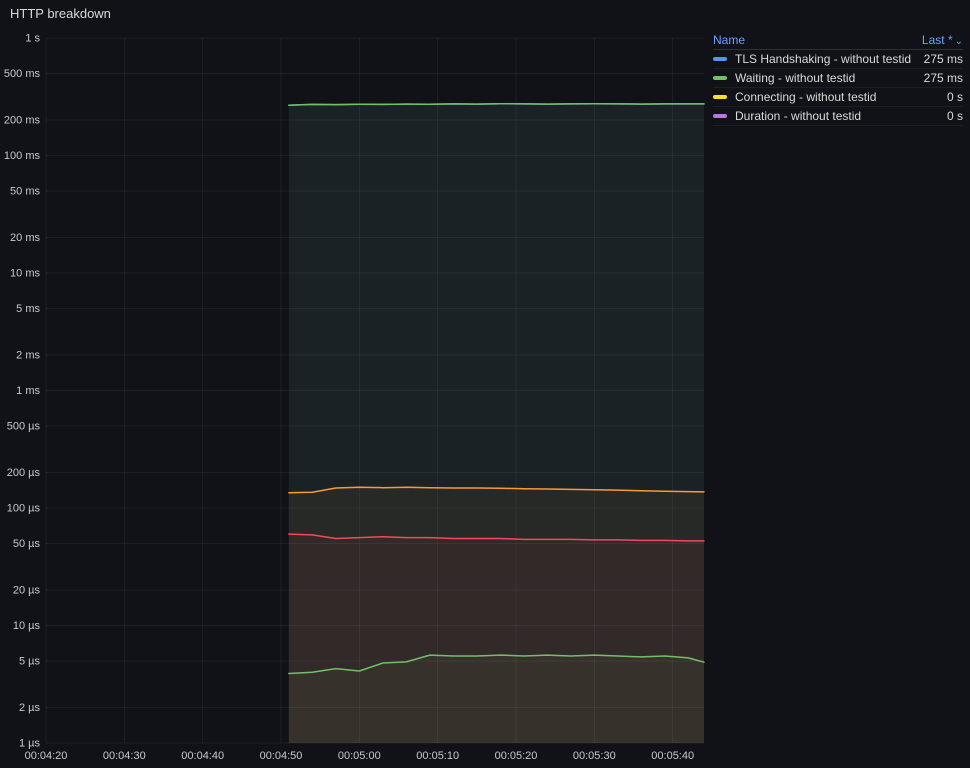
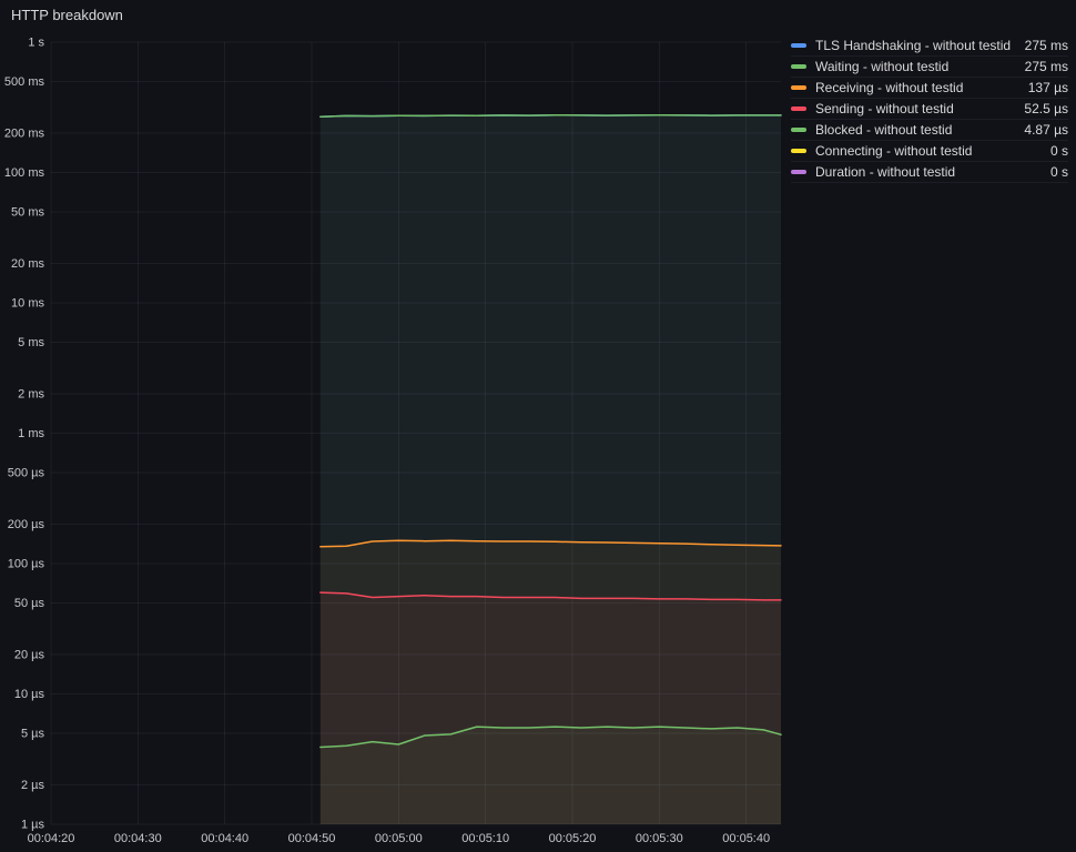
  HTTP breakdown
  1 s
  500 ms
  200 ms
  100 ms
  50 ms
  20 ms
  10 ms
  5 ms
  2 ms
  1 ms
  500 µs
  200 µs
  100 µs
  50 µs
  20 µs
  10 µs
  5 µs
  2 µs
  1 µs
  00:04:20
  00:04:30
  00:04:40
  00:04:50
  00:05:00
  00:05:10
  00:05:20
  00:05:30
  00:05:40
- Name
- Last * ⌄
  TLS Handshaking - without testid
  275 ms
  Waiting - without testid
  275 ms
+ Receiving - without testid
+ 137 µs
+ Sending - without testid
+ 52.5 µs
+ Blocked - without testid
+ 4.87 µs
  Connecting - without testid
  0 s
  Duration - without testid
  0 s
